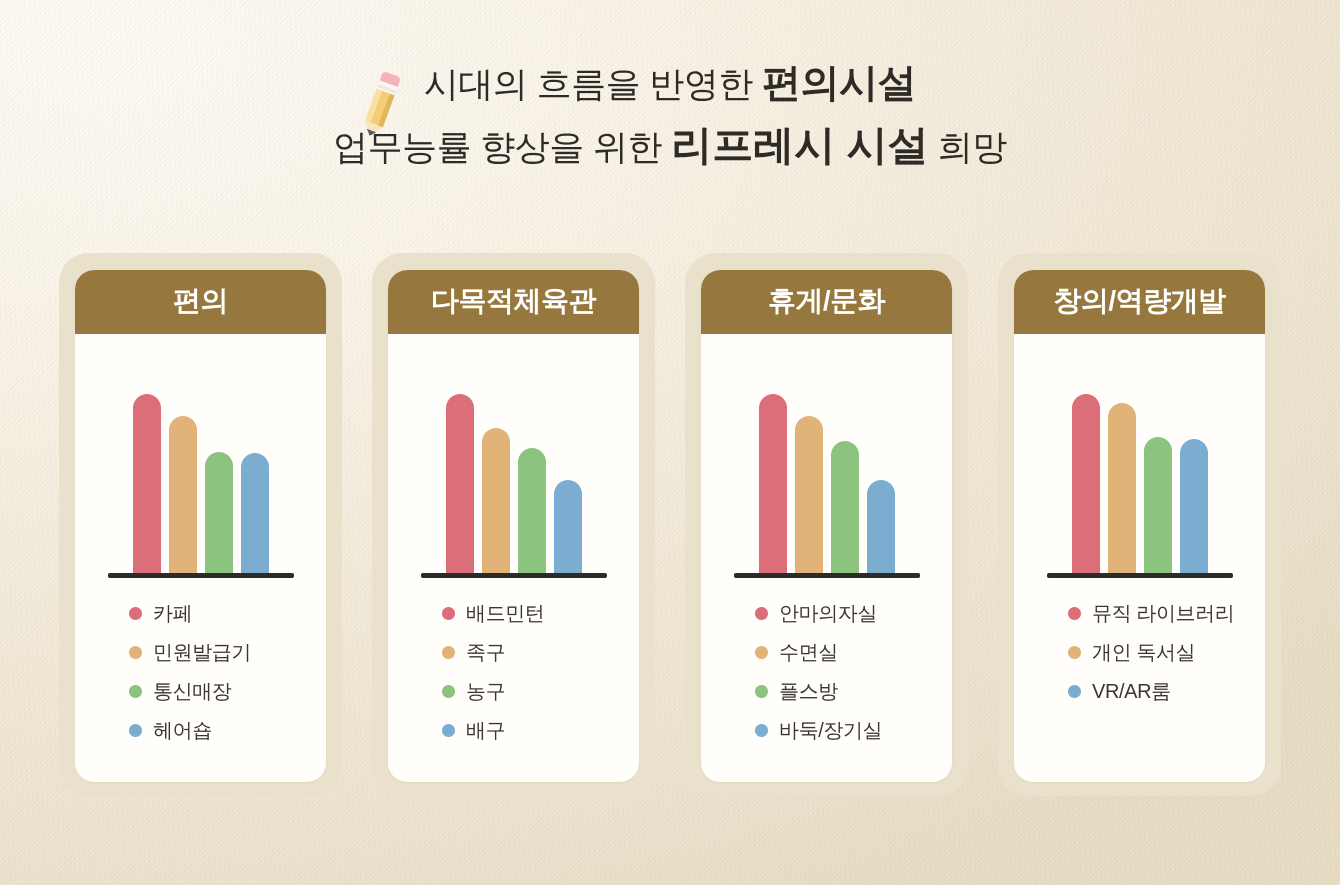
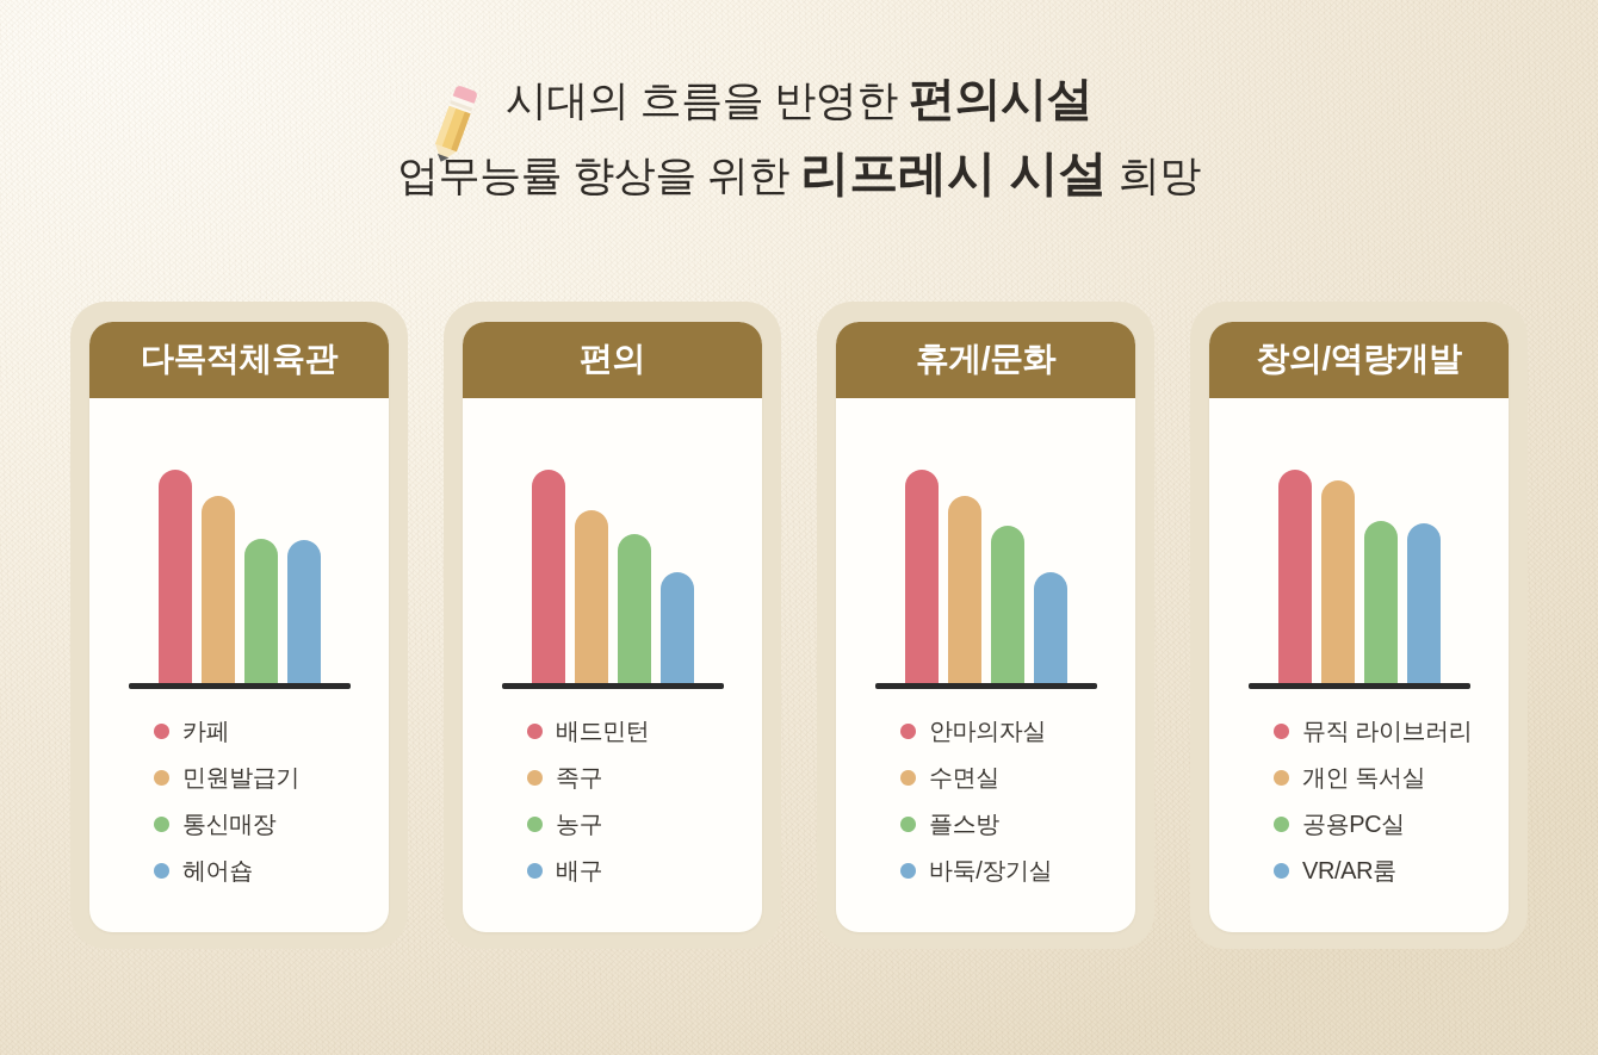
  시대의 흐름을 반영한 편의시설
  업무능률 향상을 위한 리프레시 시설 희망
- 편의
+ 다목적체육관
  카페
  민원발급기
  통신매장
  헤어숍
- 다목적체육관
+ 편의
  배드민턴
  족구
  농구
  배구
  휴게/문화
  안마의자실
  수면실
  플스방
  바둑/장기실
  창의/역량개발
  뮤직 라이브러리
  개인 독서실
+ 공용PC실
  VR/AR룸
